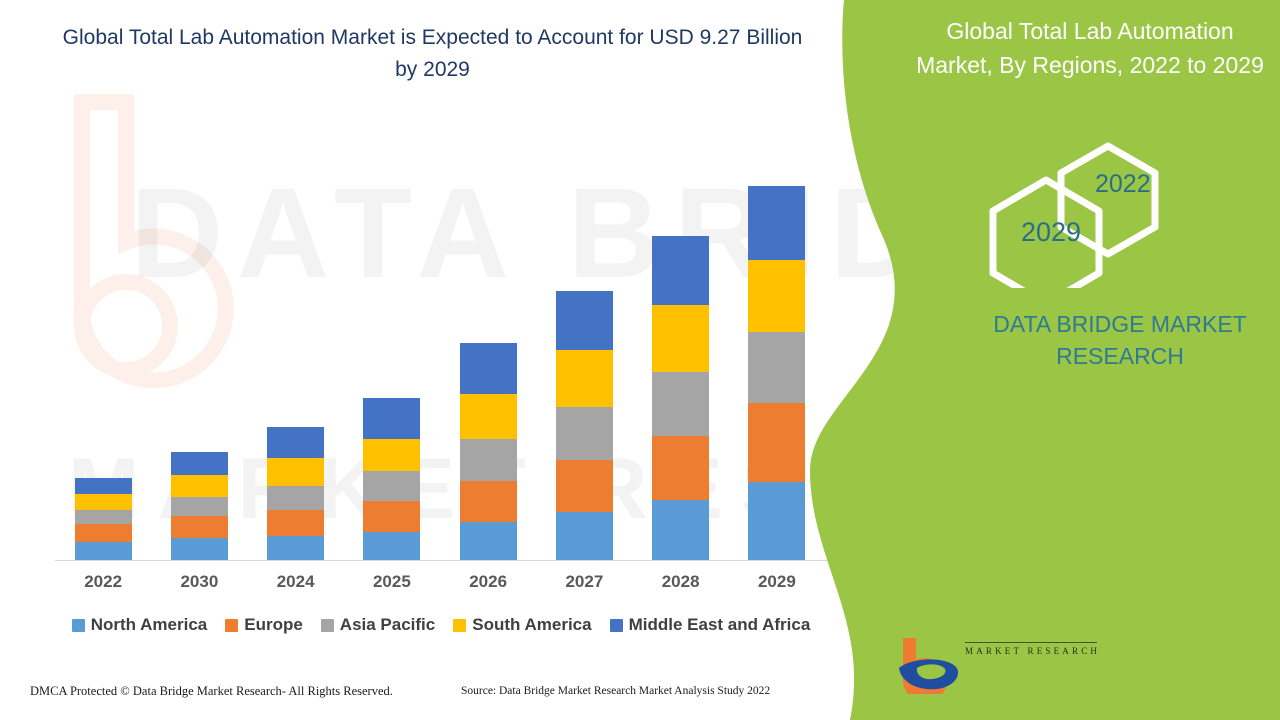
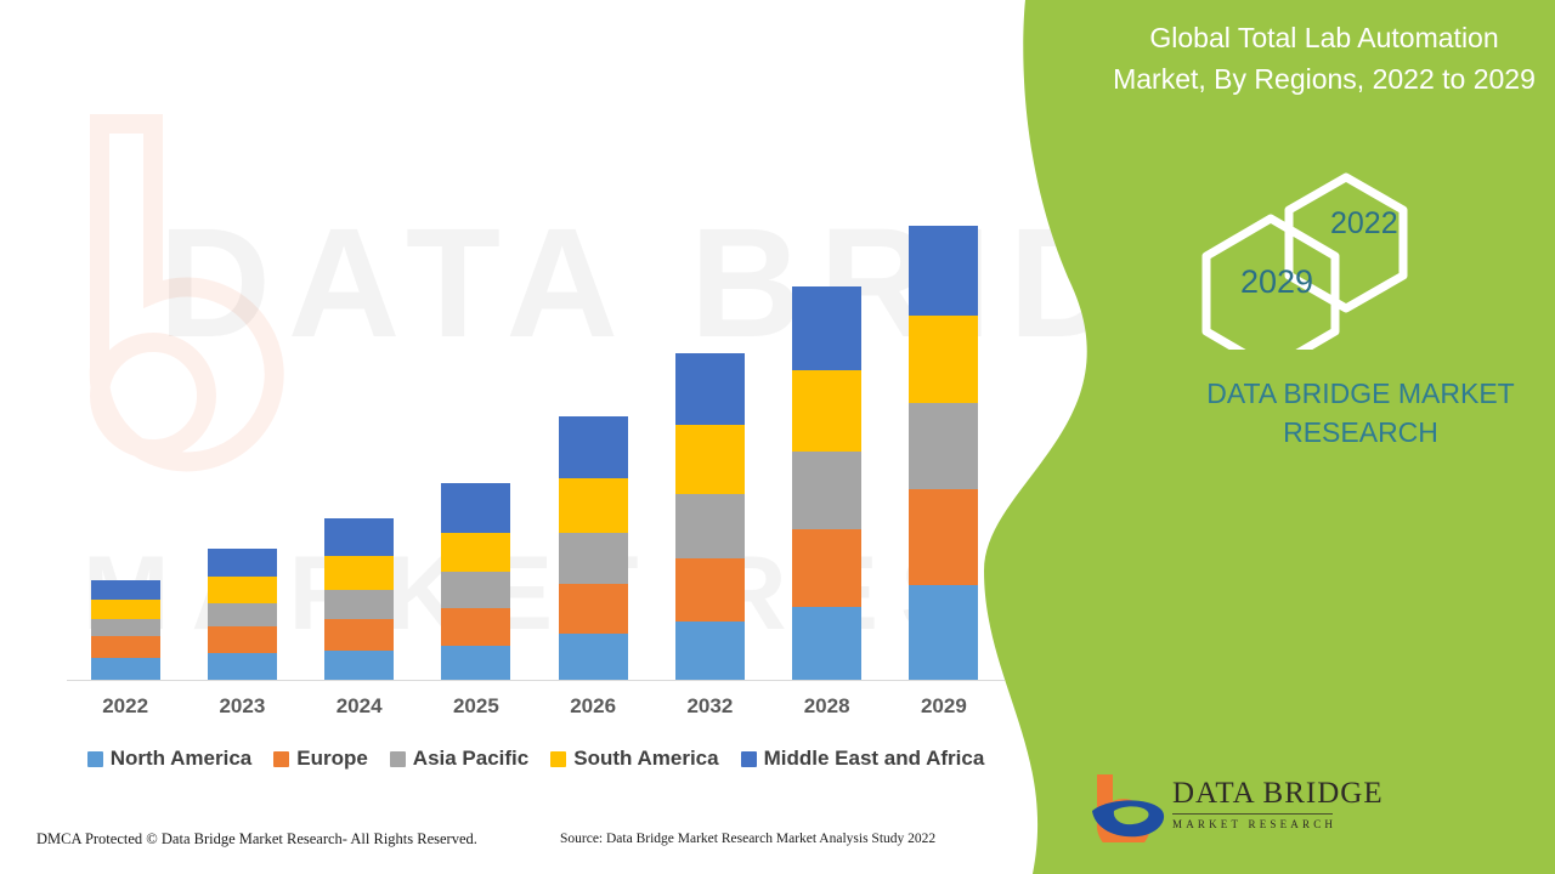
  DATA BRI
  Global Total Lab Automation Market, By Regions, 2022 to 2029
  2022
  2029
  DATA BRIDGE MARKET RESEARCH
+ DATA BRIDGE
  MARKET RESEARCH
- Global Total Lab Automation Market is Expected to Account for USD 9.27 Billion by 2029
  2022
- 2030
+ 2023
  2024
  2025
  2026
- 2027
+ 2032
  2028
  2029
  North America
  Europe
  Asia Pacific
  South America
  Middle East and Africa
  DMCA Protected © Data Bridge Market Research- All Rights Reserved.
  Source: Data Bridge Market Research Market Analysis Study 2022
